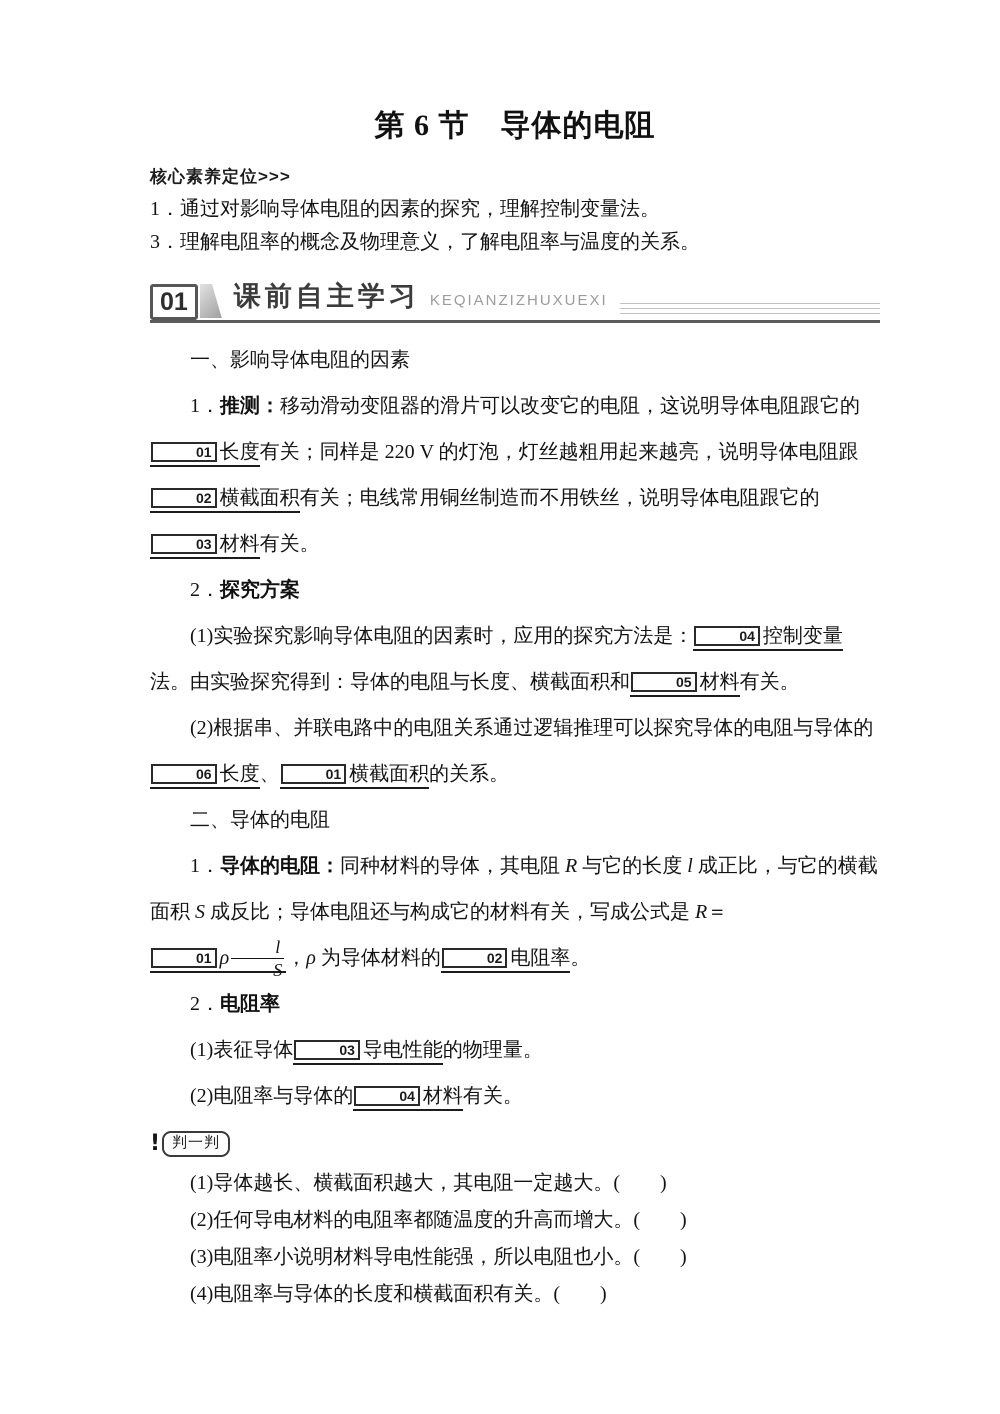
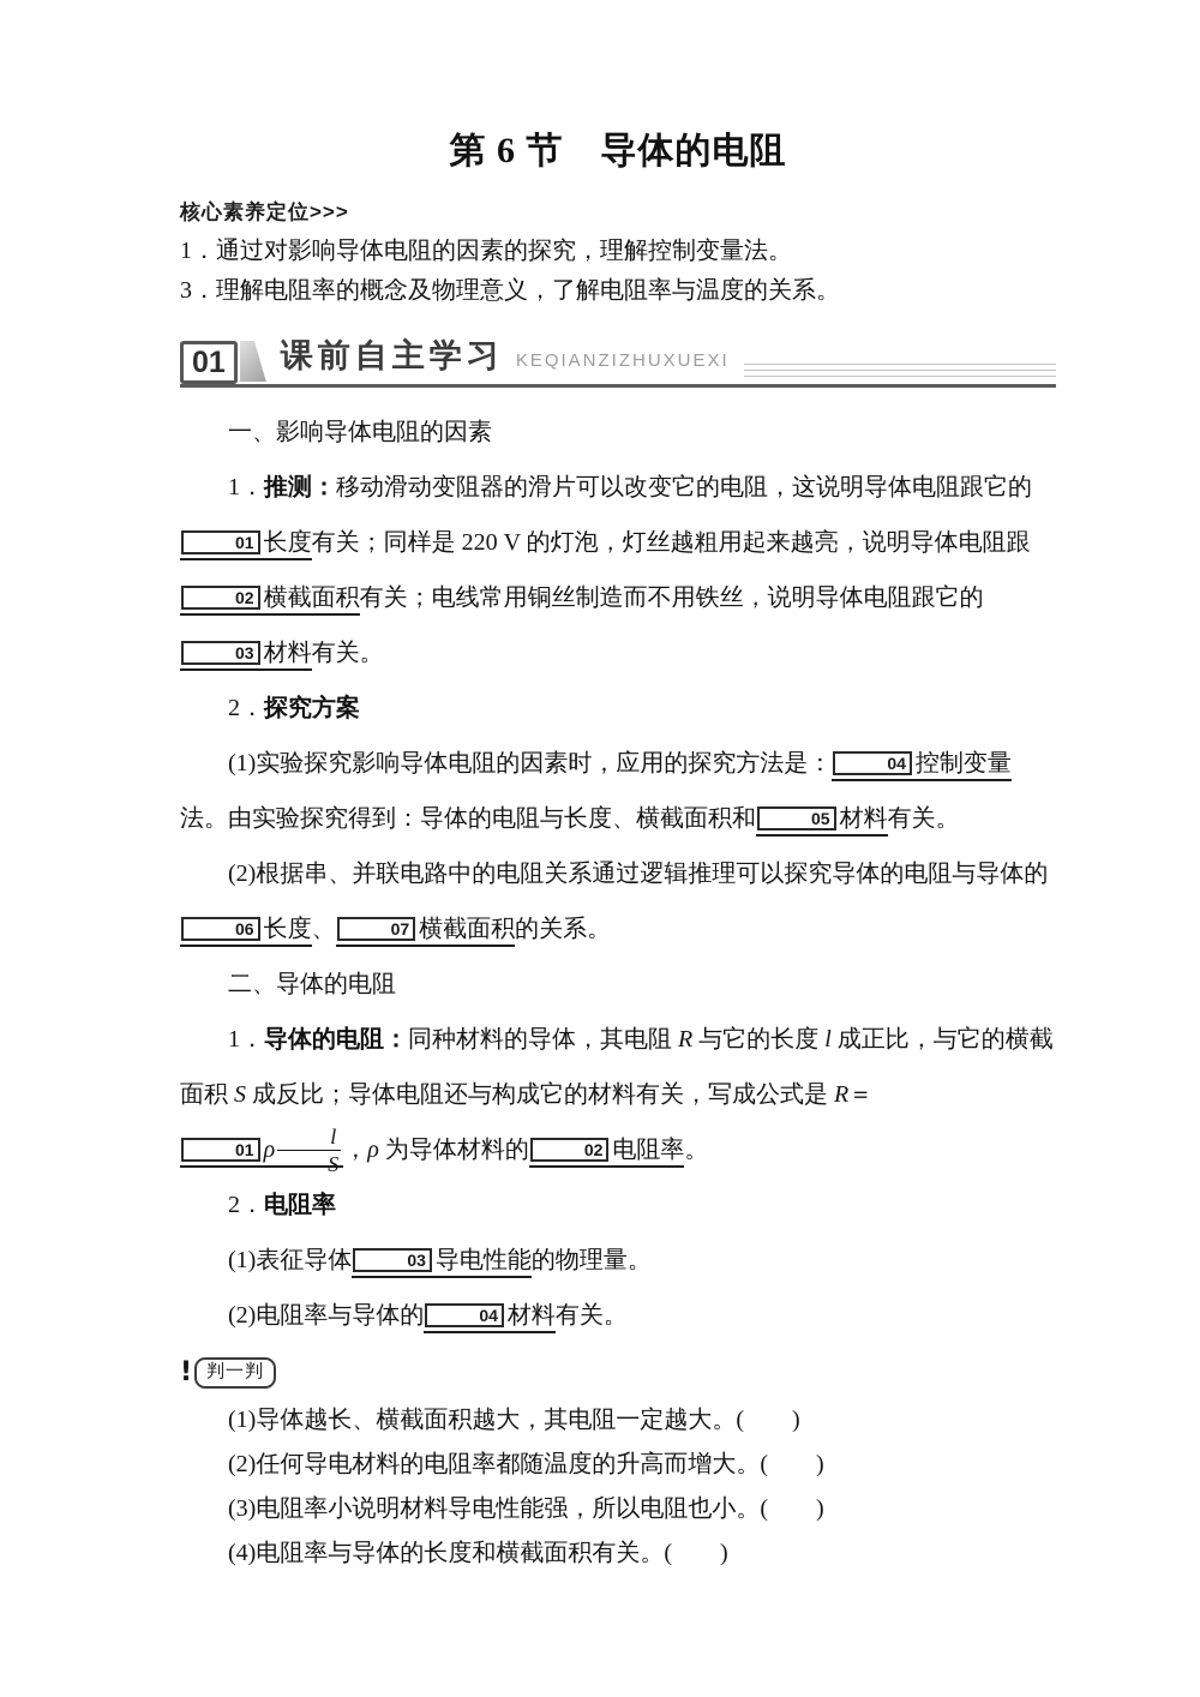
  第 6 节 导体的电阻
  核心素养定位>>>
  1．通过对影响导体电阻的因素的探究，理解控制变量法。
  3．理解电阻率的概念及物理意义，了解电阻率与温度的关系。
  01
  课前自主学习
  KEQIANZIZHUXUEXI
  一、影响导体电阻的因素
  1．推测：移动滑动变阻器的滑片可以改变它的电阻，这说明导体电阻跟它的01 长度有关；同样是 220 V 的灯泡，灯丝越粗用起来越亮，说明导体电阻跟02 横截面积有关；电线常用铜丝制造而不用铁丝，说明导体电阻跟它的03 材料有关。
  2．探究方案
  (1)实验探究影响导体电阻的因素时，应用的探究方法是： 04 控制变量法。由实验探究得到：导体的电阻与长度、横截面积和 05 材料有关。
- (2)根据串、并联电路中的电阻关系通过逻辑推理可以探究导体的电阻与导体的06 长度、 01 横截面积的关系。
+ (2)根据串、并联电路中的电阻关系通过逻辑推理可以探究导体的电阻与导体的06 长度、 07 横截面积的关系。
  二、导体的电阻
  1．导体的电阻：同种材料的导体，其电阻 R 与它的长度 l 成正比，与它的横截面积 S 成反比；导体电阻还与构成它的材料有关，写成公式是 R＝01 ρ
  l
  S
  ，ρ 为导体材料的 02 电阻率。
  2．电阻率
  (1)表征导体 03 导电性能的物理量。
  (2)电阻率与导体的 04 材料有关。
  !
  判一判
  (1)导体越长、横截面积越大，其电阻一定越大。( )
  (2)任何导电材料的电阻率都随温度的升高而增大。( )
  (3)电阻率小说明材料导电性能强，所以电阻也小。( )
  (4)电阻率与导体的长度和横截面积有关。( )
